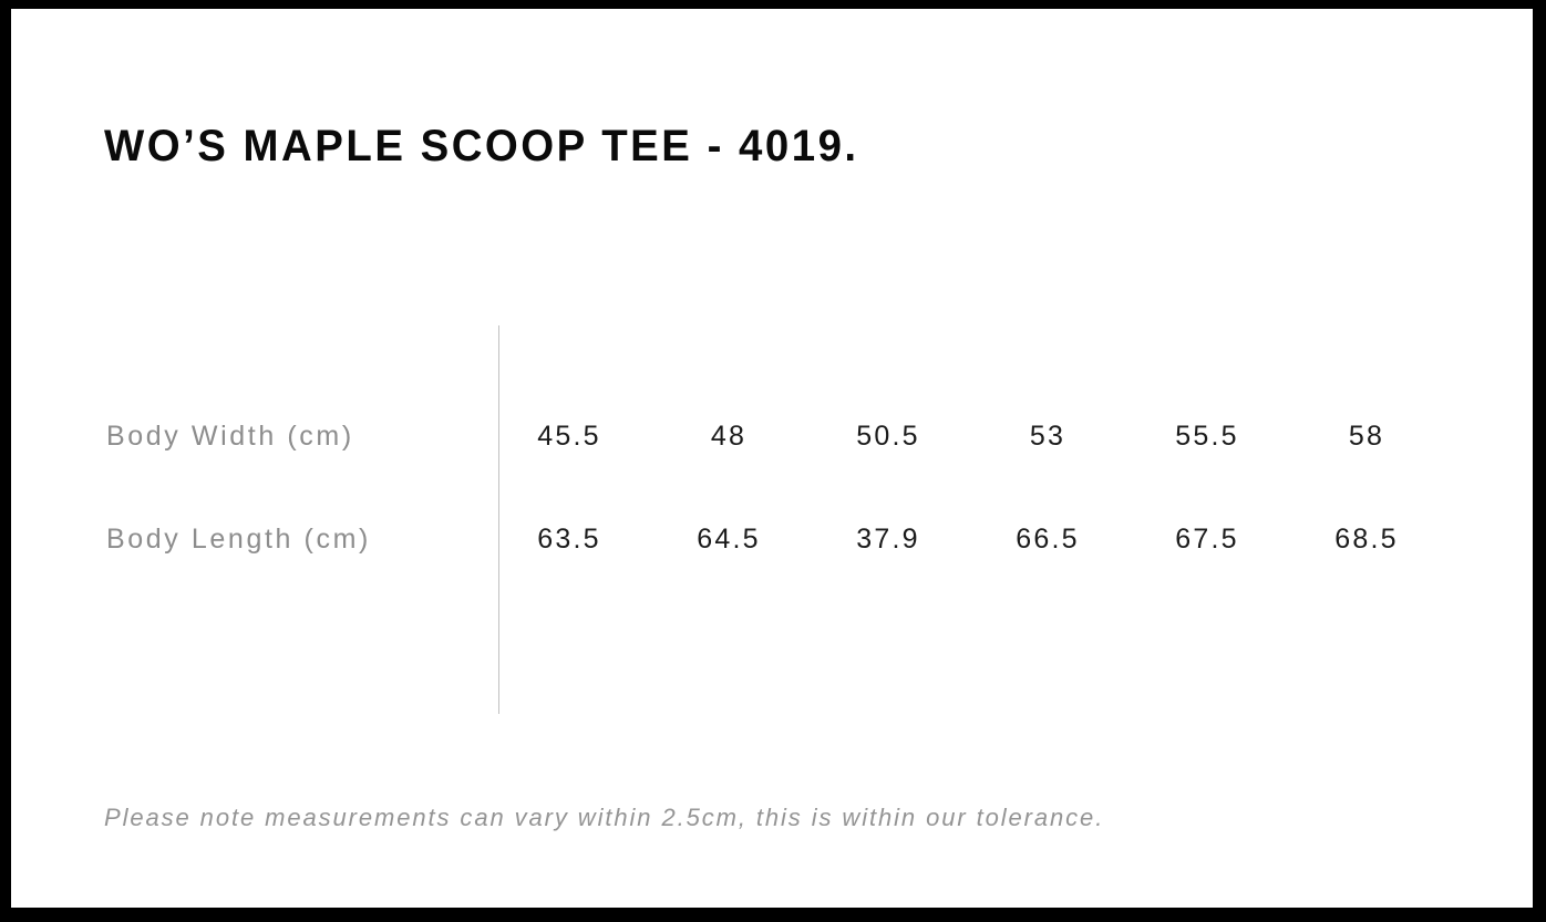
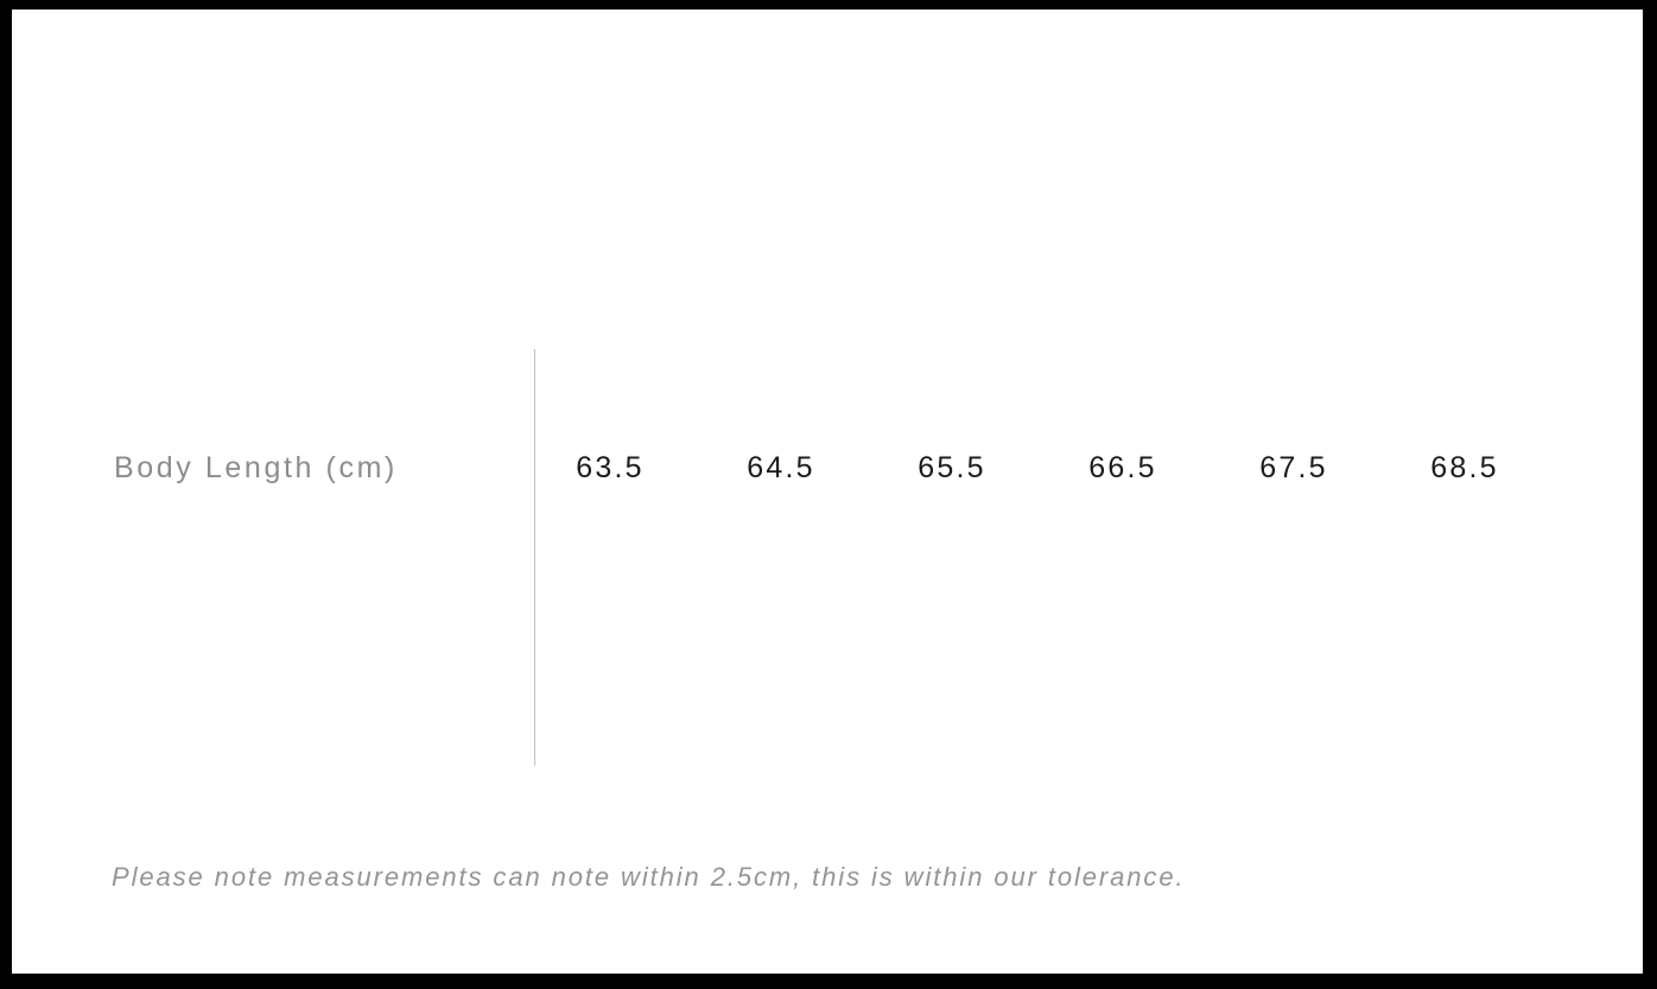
- WO’S MAPLE SCOOP TEE - 4019.
- Body Width (cm)	45.5	48	50.5	53	55.5	58
- Body Length (cm)	63.5	64.5	37.9	66.5	67.5	68.5
+ Body Length (cm)	63.5	64.5	65.5	66.5	67.5	68.5
- Please note measurements can vary within 2.5cm, this is within our tolerance.
+ Please note measurements can note within 2.5cm, this is within our tolerance.
